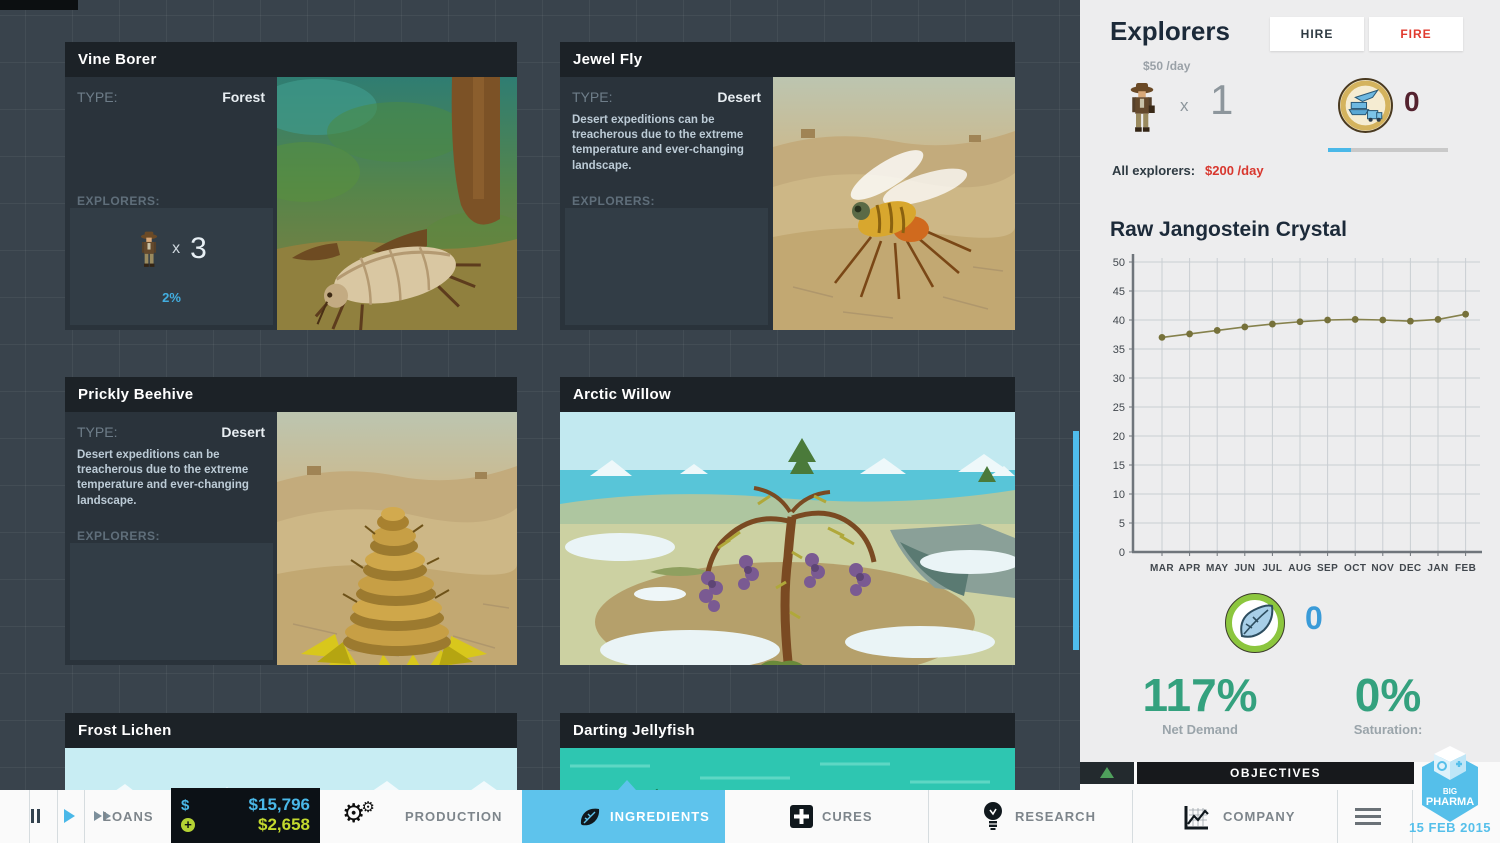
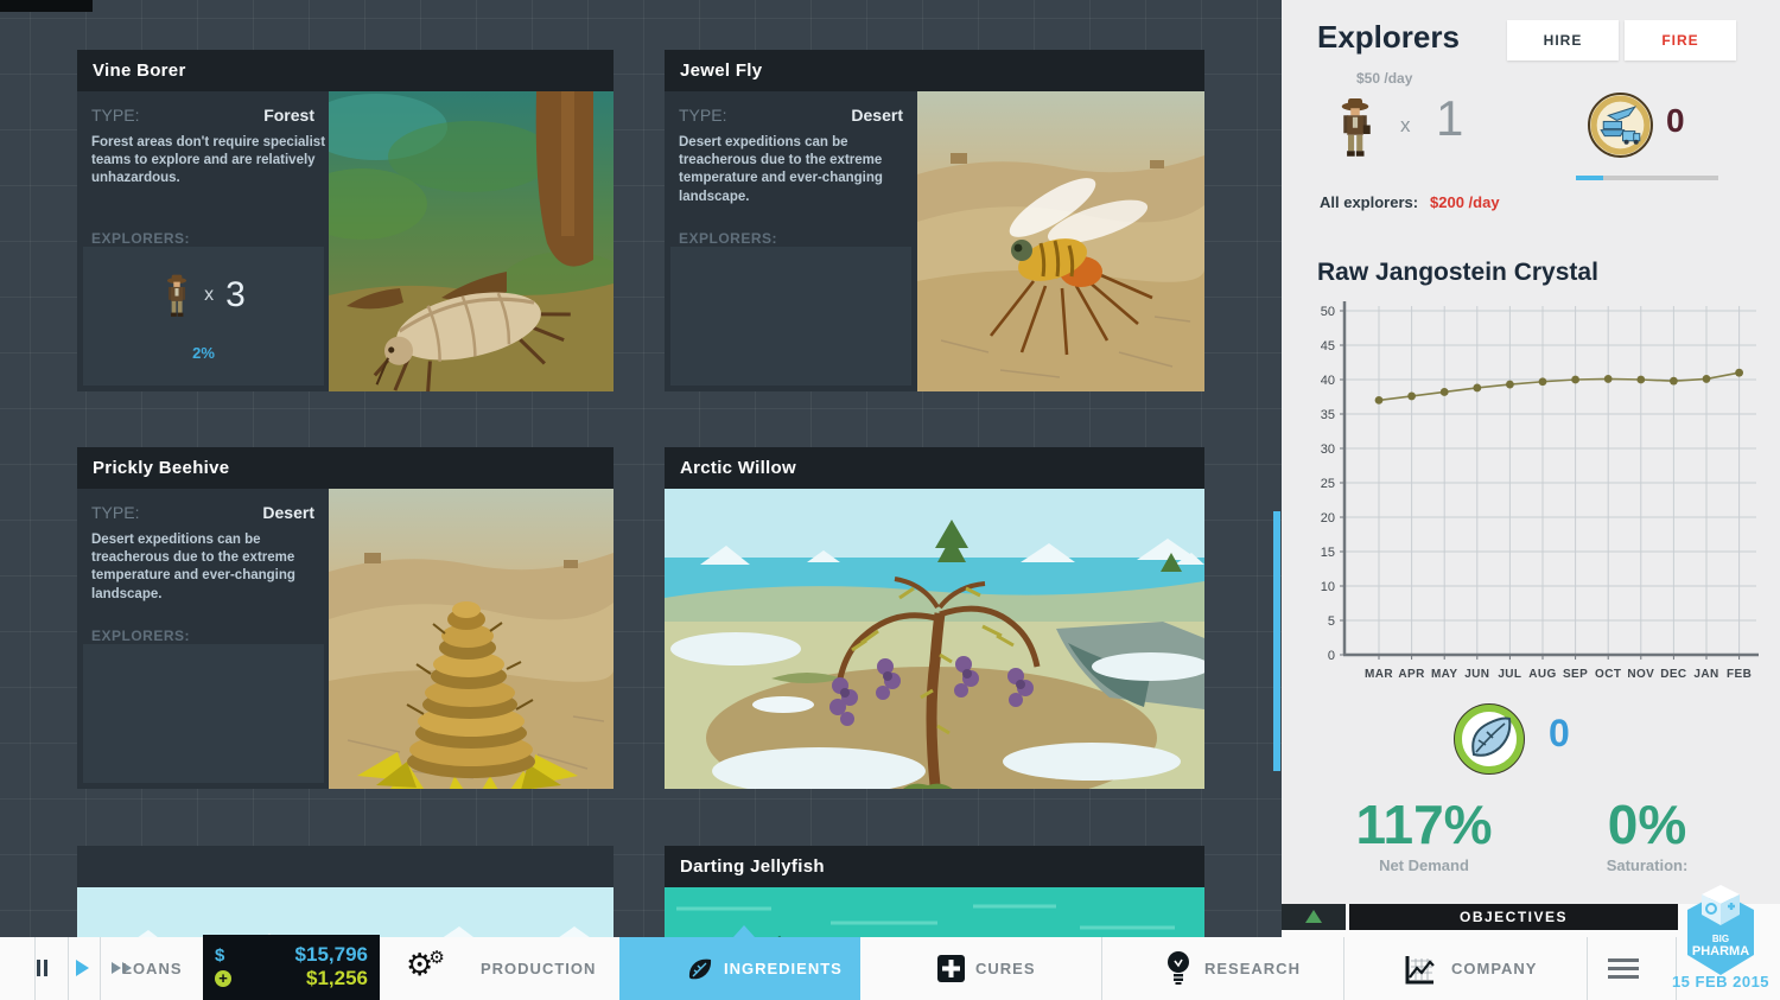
  Vine Borer
  TYPE:
  Forest
+ Forest areas don't require specialist teams to explore and are relatively unhazardous.
  EXPLORERS:
  x
  3
  2%
  Jewel Fly
  TYPE:
  Desert
  Desert expeditions can be treacherous due to the extreme temperature and ever-changing landscape.
  EXPLORERS:
  Prickly Beehive
  TYPE:
  Desert
  Desert expeditions can be treacherous due to the extreme temperature and ever-changing landscape.
  EXPLORERS:
  Arctic Willow
- Frost Lichen
  Darting Jellyfish
  Explorers
  HIRE
  FIRE
  $50 /day
  x
  1
  0
  All explorers:
  $200 /day
  Raw Jangostein Crystal
  0
  5
  10
  15
  20
  25
  30
  35
  40
  45
  50
  MAR
  APR
  MAY
  JUN
  JUL
  AUG
  SEP
  OCT
  NOV
  DEC
  JAN
  FEB
  0
  117%
  Net Demand
  0%
  Saturation:
  OBJECTIVES
  LOANS
  $
  $15,796
  +
- $2,658
+ $1,256
  ⚙⚙
  PRODUCTION
  INGREDIENTS
  CURES
  RESEARCH
  COMPANY
  BIG
  PHARMA
  15 FEB 2015
